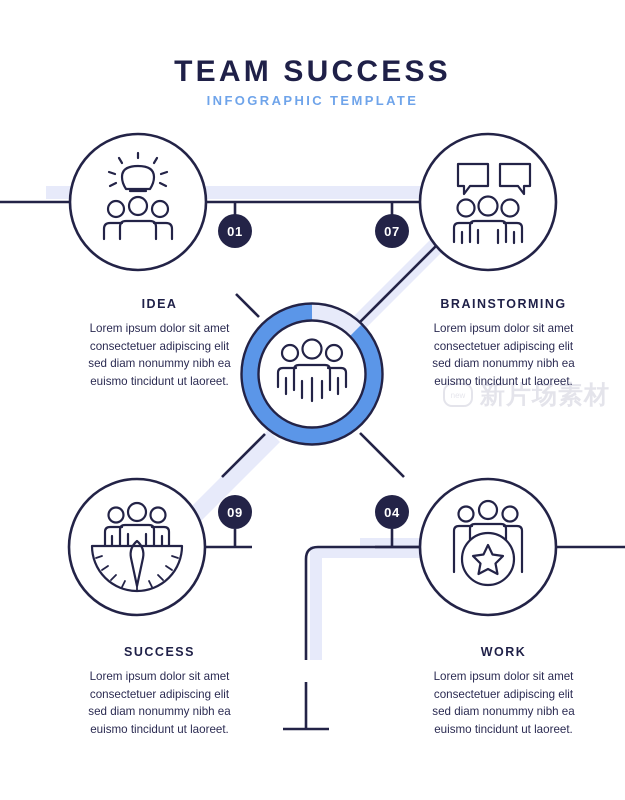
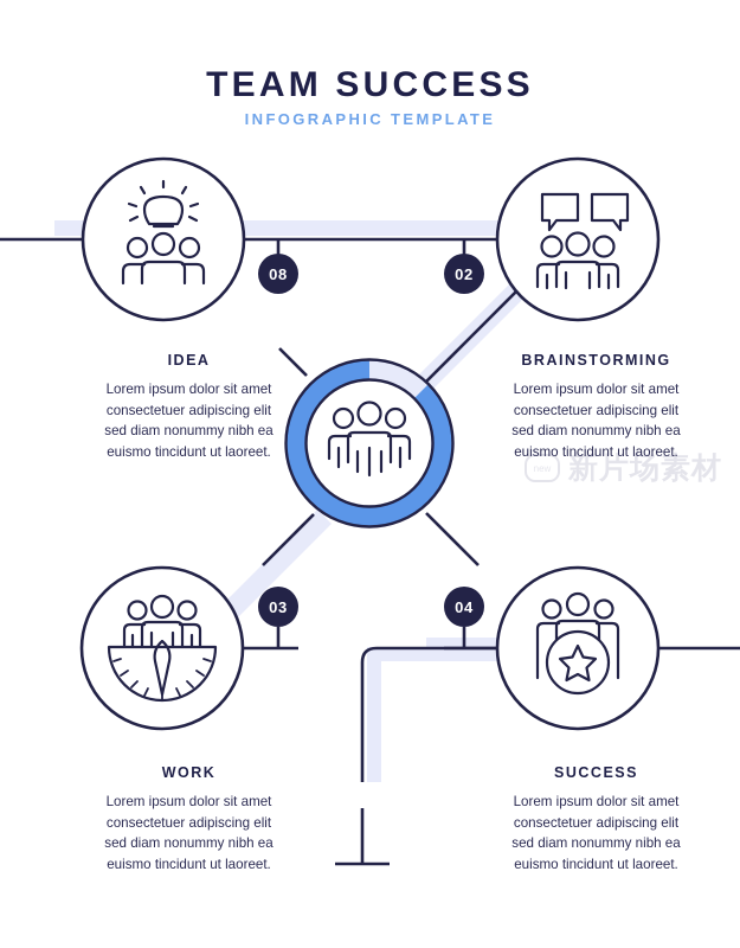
  TEAM SUCCESS
  INFOGRAPHIC TEMPLATE
  IDEA
  Lorem ipsum dolor sit amet
  consectetuer adipiscing elit
  sed diam nonummy nibh ea
  euismo tincidunt ut laoreet.
  BRAINSTORMING
  Lorem ipsum dolor sit amet
  consectetuer adipiscing elit
  sed diam nonummy nibh ea
  euismo tincidunt ut laoreet.
- SUCCESS
+ WORK
  Lorem ipsum dolor sit amet
  consectetuer adipiscing elit
  sed diam nonummy nibh ea
  euismo tincidunt ut laoreet.
- WORK
+ SUCCESS
  Lorem ipsum dolor sit amet
  consectetuer adipiscing elit
  sed diam nonummy nibh ea
  euismo tincidunt ut laoreet.
- 01
+ 08
- 07
+ 02
- 09
+ 03
  04
  新片场素材
